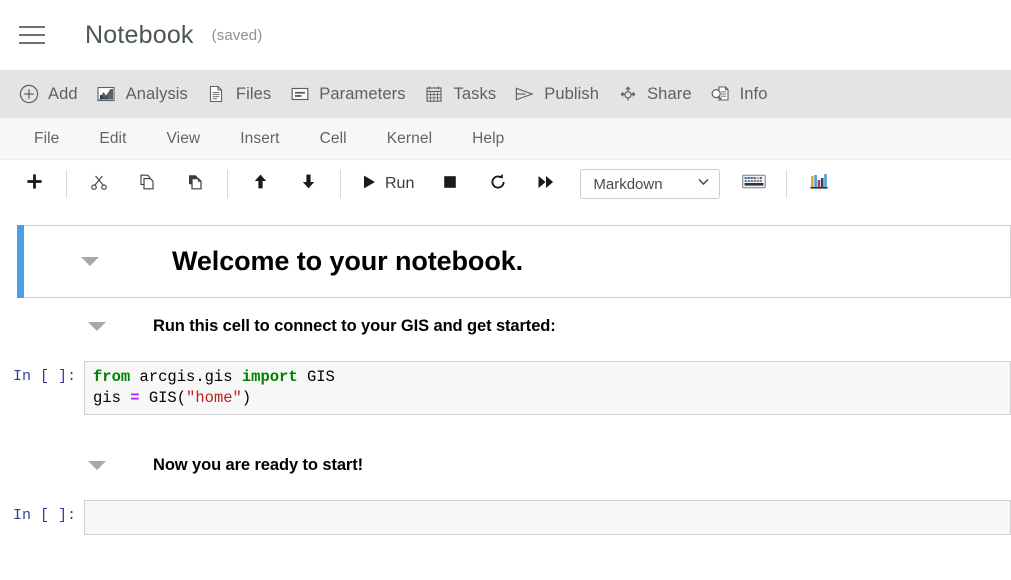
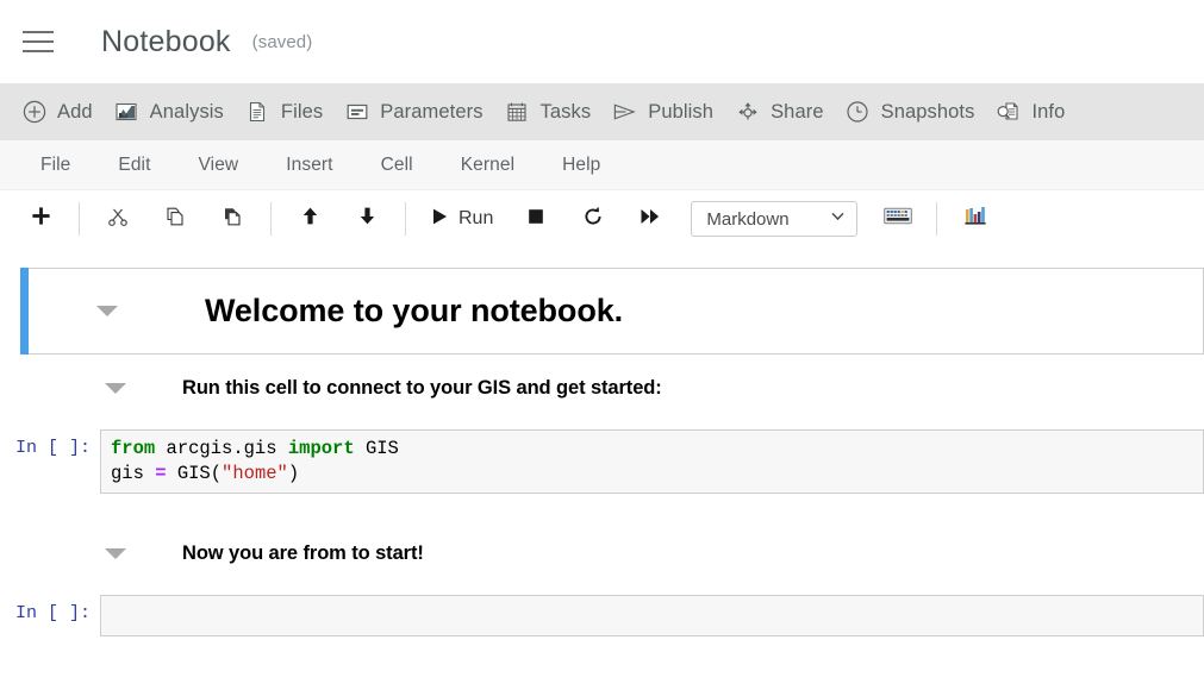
  Notebook
  (saved)
  Add
  Analysis
  Files
  Parameters
  Tasks
  Publish
  Share
+ Snapshots
  Info
  File
  Edit
  View
  Insert
  Cell
  Kernel
  Help
  Run
  Markdown
  Welcome to your notebook.
  Run this cell to connect to your GIS and get started:
  In [ ]:
  from arcgis.gis import GIS gis = GIS("home")
- Now you are ready to start!
+ Now you are from to start!
  In [ ]:
